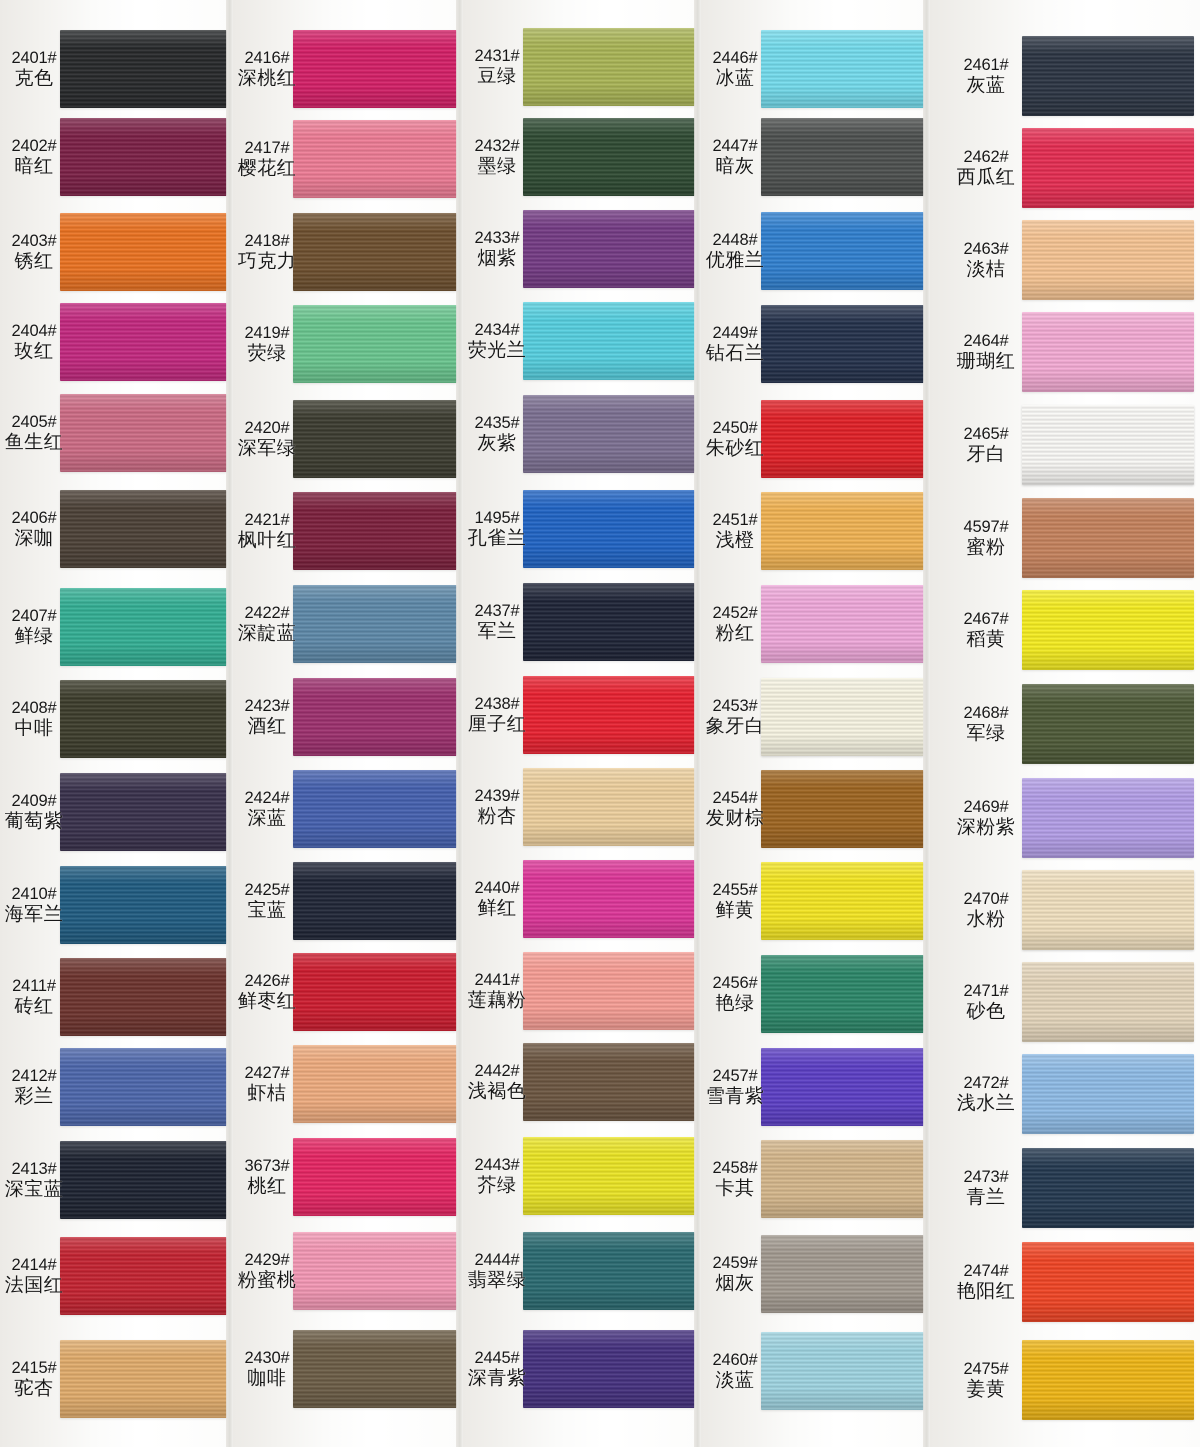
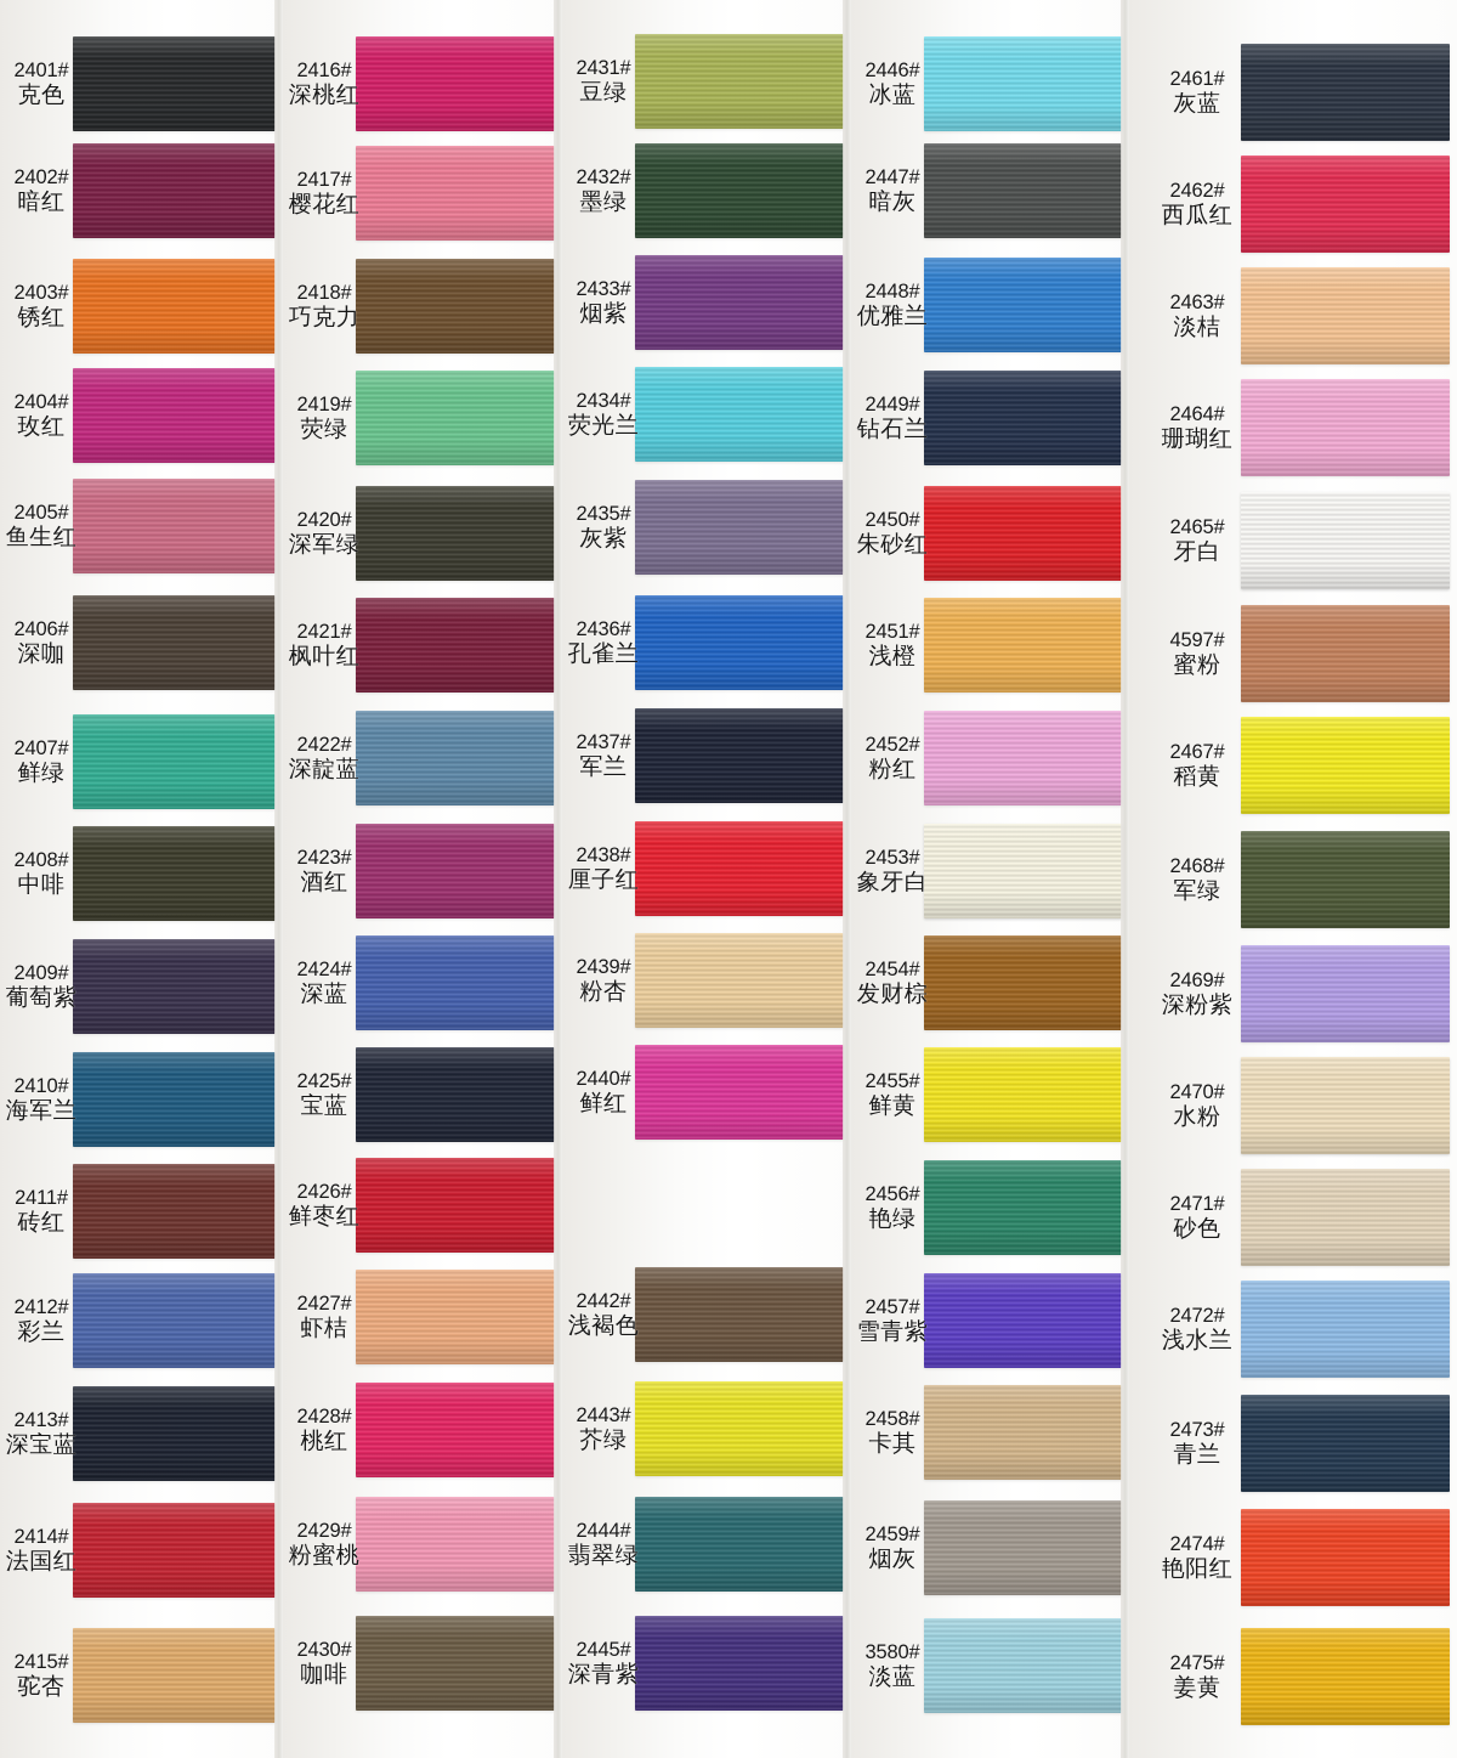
  2401#
  克色
  2402#
  暗红
  2403#
  锈红
  2404#
  玫红
  2405#
  鱼生红
  2406#
  深咖
  2407#
  鲜绿
  2408#
  中啡
  2409#
  葡萄紫
  2410#
  海军兰
  2411#
  砖红
  2412#
  彩兰
  2413#
  深宝蓝
  2414#
  法国红
  2415#
  驼杏
  2416#
  深桃红
  2417#
  樱花红
  2418#
  巧克力
  2419#
  荧绿
  2420#
  深军绿
  2421#
  枫叶红
  2422#
  深靛蓝
  2423#
  酒红
  2424#
  深蓝
  2425#
  宝蓝
  2426#
  鲜枣红
  2427#
  虾桔
- 3673#
+ 2428#
  桃红
  2429#
  粉蜜桃
  2430#
  咖啡
  2431#
  豆绿
  2432#
  墨绿
  2433#
  烟紫
  2434#
  荧光兰
  2435#
  灰紫
- 1495#
+ 2436#
  孔雀兰
  2437#
  军兰
  2438#
  厘子红
  2439#
  粉杏
  2440#
  鲜红
- 2441#
- 莲藕粉
  2442#
  浅褐色
  2443#
  芥绿
  2444#
  翡翠绿
  2445#
  深青紫
  2446#
  冰蓝
  2447#
  暗灰
  2448#
  优雅兰
  2449#
  钻石兰
  2450#
  朱砂红
  2451#
  浅橙
  2452#
  粉红
  2453#
  象牙白
  2454#
  发财棕
  2455#
  鲜黄
  2456#
  艳绿
  2457#
  雪青紫
  2458#
  卡其
  2459#
  烟灰
- 2460#
+ 3580#
  淡蓝
  2461#
  灰蓝
  2462#
  西瓜红
  2463#
  淡桔
  2464#
  珊瑚红
  2465#
  牙白
  4597#
  蜜粉
  2467#
  稻黄
  2468#
  军绿
  2469#
  深粉紫
  2470#
  水粉
  2471#
  砂色
  2472#
  浅水兰
  2473#
  青兰
  2474#
  艳阳红
  2475#
  姜黄
